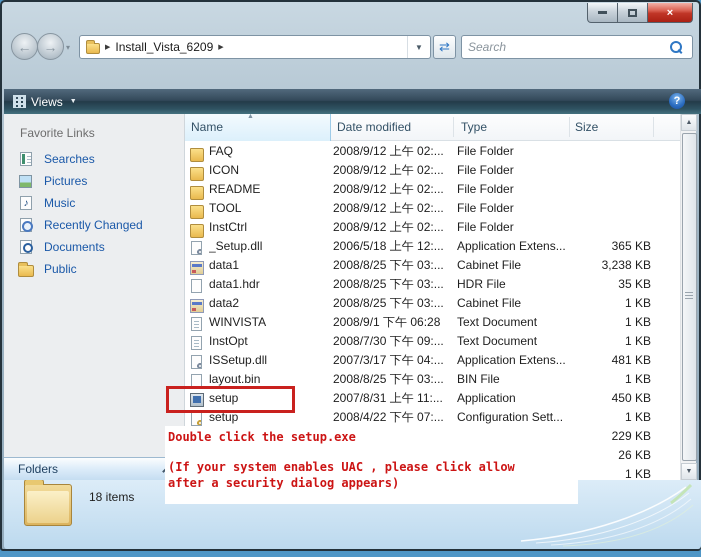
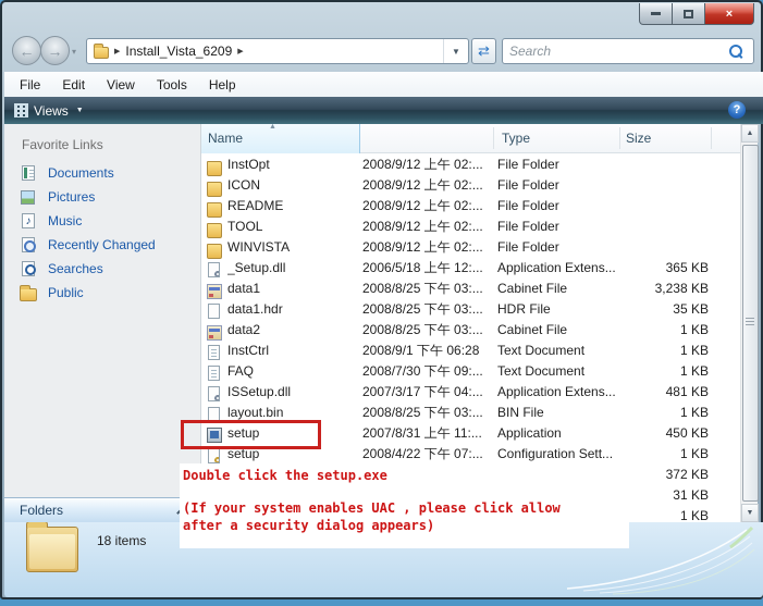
  ×
  ←
  →
  ▾
  Install_Vista_6209
  ▼
  ⇄
  Search
+ File
+ Edit
+ View
+ Tools
+ Help
  Views
  ?
  Favorite Links
- Searches
+ Documents
  Pictures
  ♪
  Music
  Recently Changed
- Documents
+ Searches
  Public
  Folders
  Name
- Date modified
  Type
  Size
- FAQ
+ InstOpt
  2008/9/12 上午 02:...
  File Folder
  ICON
  2008/9/12 上午 02:...
  File Folder
  README
  2008/9/12 上午 02:...
  File Folder
  TOOL
  2008/9/12 上午 02:...
  File Folder
- InstCtrl
+ WINVISTA
  2008/9/12 上午 02:...
  File Folder
  _Setup.dll
  2006/5/18 上午 12:...
  Application Extens...
  365 KB
  data1
  2008/8/25 下午 03:...
  Cabinet File
  3,238 KB
  data1.hdr
  2008/8/25 下午 03:...
  HDR File
  35 KB
  data2
  2008/8/25 下午 03:...
  Cabinet File
  1 KB
- WINVISTA
+ InstCtrl
  2008/9/1 下午 06:28
  Text Document
  1 KB
- InstOpt
+ FAQ
  2008/7/30 下午 09:...
  Text Document
  1 KB
  ISSetup.dll
  2007/3/17 下午 04:...
  Application Extens...
  481 KB
  layout.bin
  2008/8/25 下午 03:...
  BIN File
  1 KB
  setup
  2007/8/31 上午 11:...
  Application
  450 KB
  setup
  2008/4/22 下午 07:...
  Configuration Sett...
  1 KB
- 229 KB
+ 372 KB
- 26 KB
+ 31 KB
  1 KB
  Double click the setup.exe
  (If your system enables UAC , please click allow
  after a security dialog appears)
  18 items
